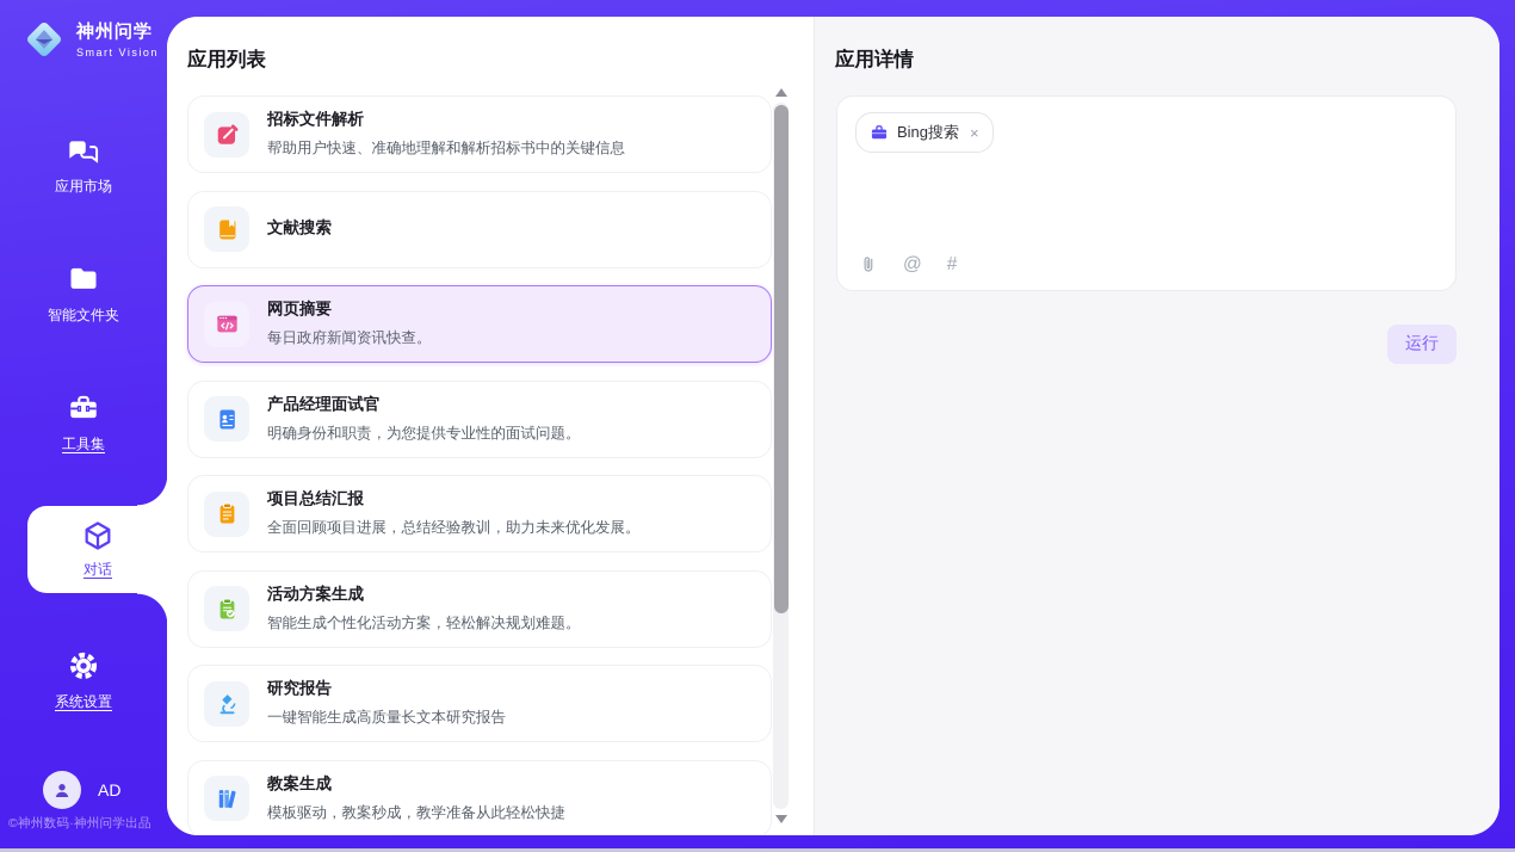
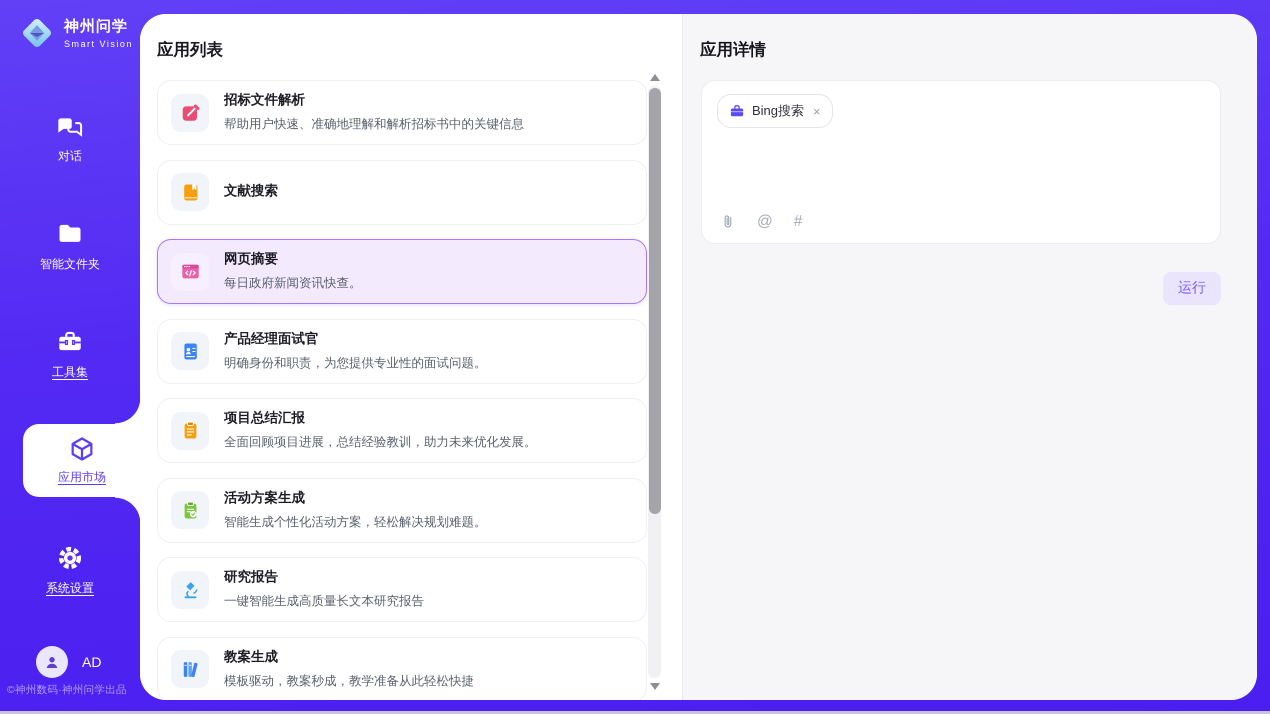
  神州问学
  Smart Vision
- 应用市场
+ 对话
  智能文件夹
  工具集
- 对话
+ 应用市场
  系统设置
  AD
  ©神州数码·神州问学出品
  应用列表
  招标文件解析
  帮助用户快速、准确地理解和解析招标书中的关键信息
  文献搜索
  网页摘要
  每日政府新闻资讯快查。
  产品经理面试官
  明确身份和职责，为您提供专业性的面试问题。
  项目总结汇报
  全面回顾项目进展，总结经验教训，助力未来优化发展。
  活动方案生成
  智能生成个性化活动方案，轻松解决规划难题。
  研究报告
  一键智能生成高质量长文本研究报告
  教案生成
  模板驱动，教案秒成，教学准备从此轻松快捷
  应用详情
  Bing搜索
  ×
  @
  #
  运行
